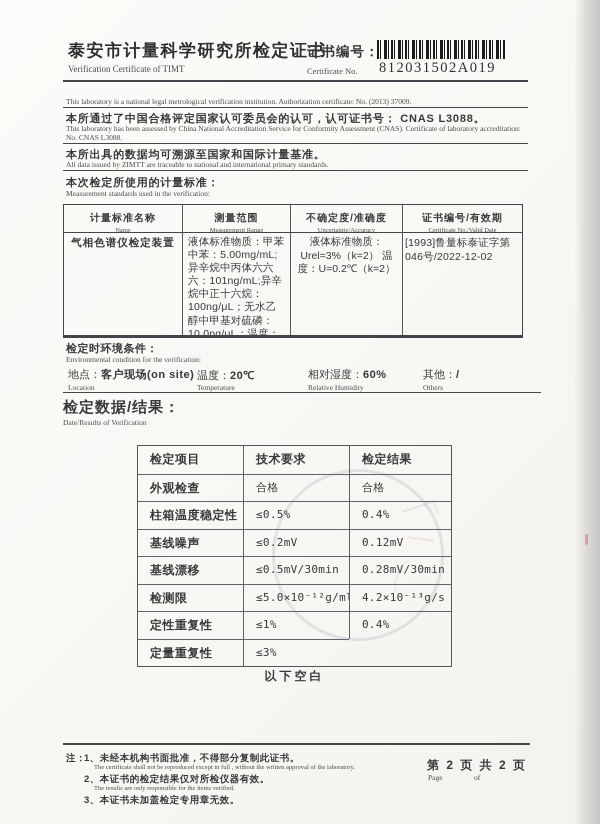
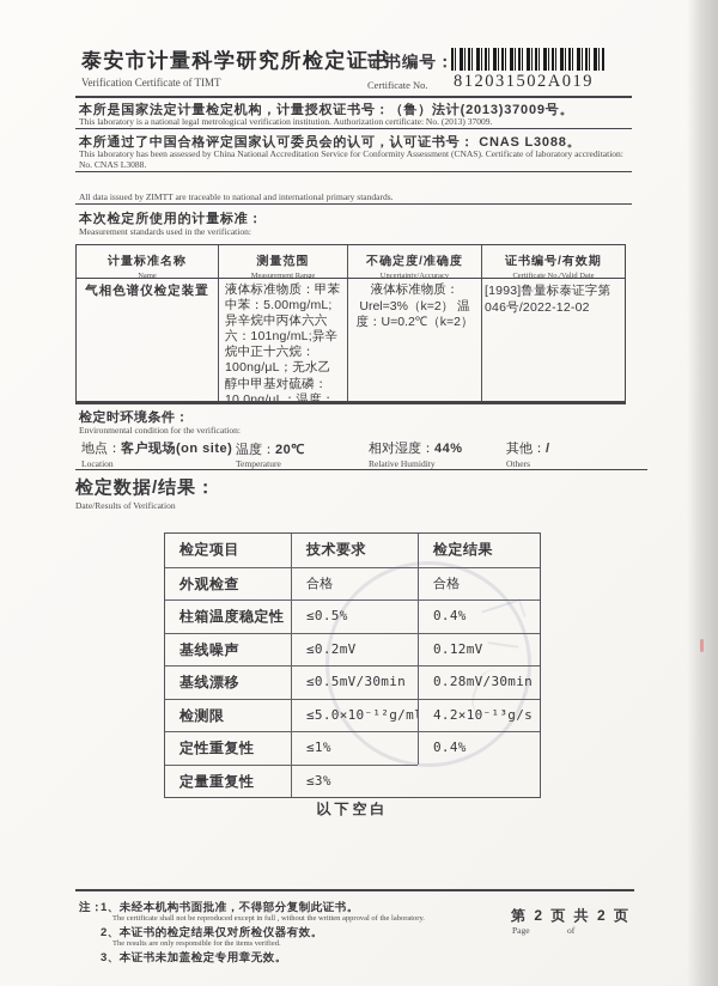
  泰安市计量科学研究所检定证书
  Verification Certificate of TIMT
  证书编号：
  Certificate No.
  812031502A019
+ 本所是国家法定计量检定机构，计量授权证书号：（鲁）法计(2013)37009号。
  This laboratory is a national legal metrological verification institution. Authorization certificate: No. (2013) 37009.
  本所通过了中国合格评定国家认可委员会的认可，认可证书号： CNAS L3088。
  This laboratory has been assessed by China National Accreditation Service for Conformity Assessment (CNAS). Certificate of laboratory accreditation: No. CNAS L3088.
- 本所出具的数据均可溯源至国家和国际计量基准。
  All data issued by ZIMTT are traceable to national and international primary standards.
  本次检定所使用的计量标准：
  Measurement standards used in the verification:
  计量标准名称
  测量范围
  不确定度/准确度
  证书编号/有效期
  气相色谱仪检定装置
  液体标准物质：甲苯中苯：5.00mg/mL;异辛烷中丙体六六六：101ng/mL;异辛烷中正十六烷：100ng/μL；无水乙醇中甲基对硫磷：10.0ng/μL；温度：
  液体标准物质：Urel=3%（k=2） 温度：U=0.2℃（k=2）
  [1993]鲁量标泰证字第046号/2022-12-02
  检定时环境条件：
  Environmental condition for the verification:
  地点：客户现场(on site)
  Location
  温度：20℃
  Temperature
- 相对湿度：60%
+ 相对湿度：44%
  Relative Humidity
  其他：/
  Others
  检定数据/结果：
  Date/Results of Verification
  检定项目
  技术要求
  检定结果
  外观检查
  合格
  合格
  柱箱温度稳定性
  ≤0.5%
  0.4%
  基线噪声
  ≤0.2mV
  0.12mV
  基线漂移
  ≤0.5mV/30min
  0.28mV/30min
  检测限
  ≤5.0×10⁻¹²g/m
  4.2×10⁻¹³g/s
  定性重复性
  ≤1%
  0.4%
  定量重复性
  ≤3%
  以下空白
  注：
  1、未经本机构书面批准，不得部分复制此证书。
  2、本证书的检定结果仅对所检仪器有效。
  3、本证书未加盖检定专用章无效。
  第 2 页 共 2 页
  Page
  of
